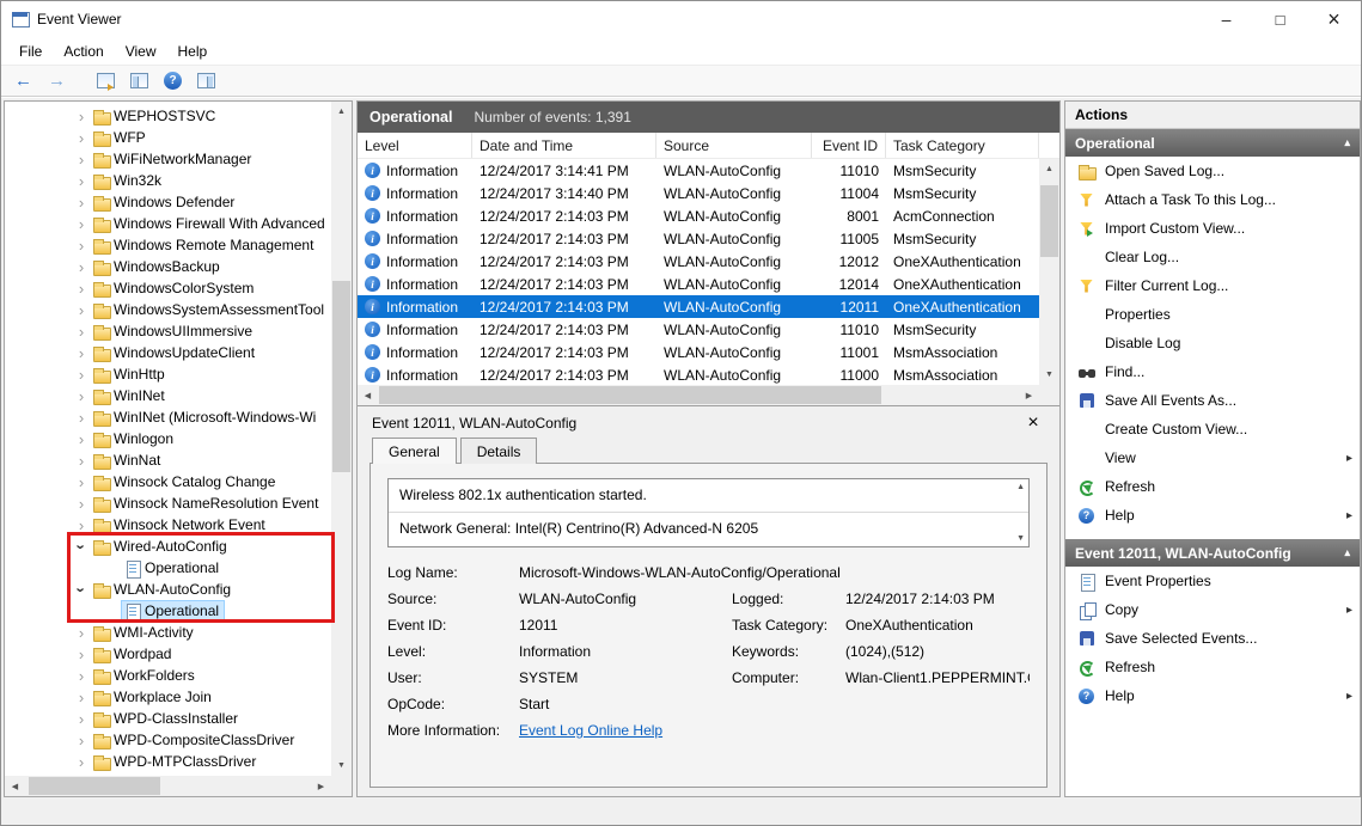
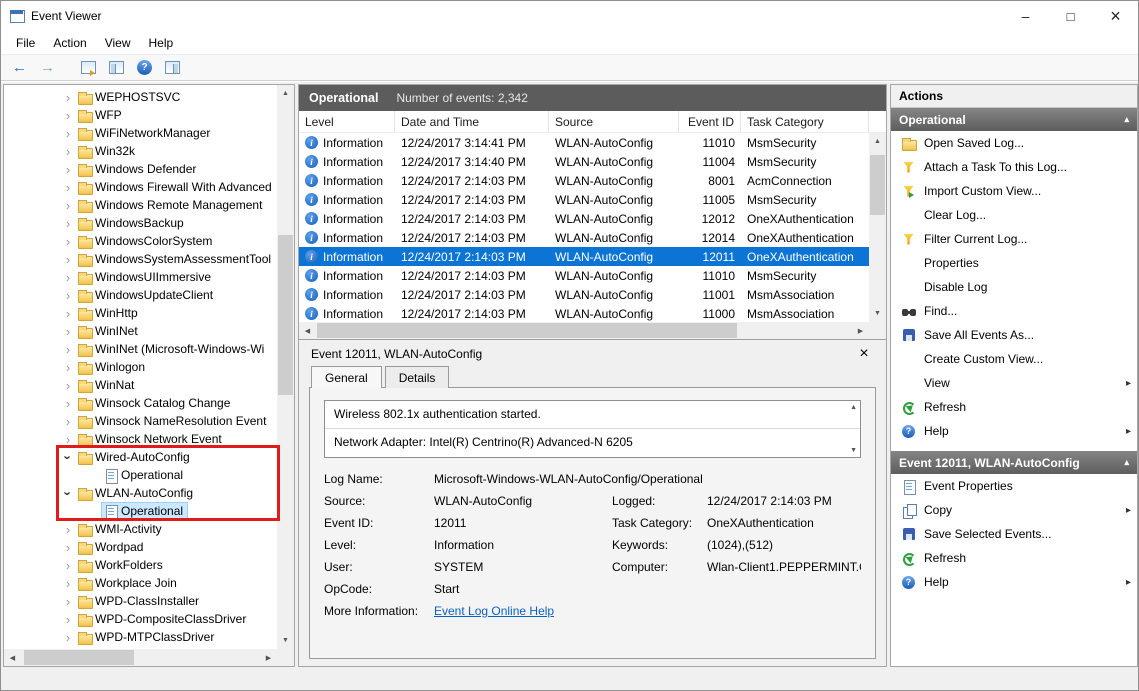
  Event Viewer
  File
  Action
  View
  Help
  WEPHOSTSVC
  WFP
  WiFiNetworkManager
  Win32k
  Windows Defender
  Windows Firewall With Advanced
  Windows Remote Management
  WindowsBackup
  WindowsColorSystem
  WindowsSystemAssessmentTool
  WindowsUIImmersive
  WindowsUpdateClient
  WinHttp
  WinINet
  WinINet (Microsoft-Windows-Wi
  Winlogon
  WinNat
  Winsock Catalog Change
  Winsock NameResolution Event
  Winsock Network Event
  Wired-AutoConfig
  Operational
  WLAN-AutoConfig
  Operational
  WMI-Activity
  Wordpad
  WorkFolders
  Workplace Join
  WPD-ClassInstaller
  WPD-CompositeClassDriver
  WPD-MTPClassDriver
  Operational
- Number of events: 1,391
+ Number of events: 2,342
  Level
  Date and Time
  Source
  Event ID
  Task Category
  Information
  12/24/2017 3:14:41 PM
  WLAN-AutoConfig
  11010
  MsmSecurity
  Information
  12/24/2017 3:14:40 PM
  WLAN-AutoConfig
  11004
  MsmSecurity
  Information
  12/24/2017 2:14:03 PM
  WLAN-AutoConfig
  8001
  AcmConnection
  Information
  12/24/2017 2:14:03 PM
  WLAN-AutoConfig
  11005
  MsmSecurity
  Information
  12/24/2017 2:14:03 PM
  WLAN-AutoConfig
  12012
  OneXAuthentication
  Information
  12/24/2017 2:14:03 PM
  WLAN-AutoConfig
  12014
  OneXAuthentication
  Information
  12/24/2017 2:14:03 PM
  WLAN-AutoConfig
  12011
  OneXAuthentication
  Information
  12/24/2017 2:14:03 PM
  WLAN-AutoConfig
  11010
  MsmSecurity
  Information
  12/24/2017 2:14:03 PM
  WLAN-AutoConfig
  11001
  MsmAssociation
  Information
  12/24/2017 2:14:03 PM
  WLAN-AutoConfig
  11000
  MsmAssociation
  Event 12011, WLAN-AutoConfig
  General
  Details
  Wireless 802.1x authentication started.
- Network General: Intel(R) Centrino(R) Advanced-N 6205
+ Network Adapter: Intel(R) Centrino(R) Advanced-N 6205
  Log Name:
  Microsoft-Windows-WLAN-AutoConfig/Operational
  Source:
  WLAN-AutoConfig
  Logged:
  12/24/2017 2:14:03 PM
  Event ID:
  12011
  Task Category:
  OneXAuthentication
  Level:
  Information
  Keywords:
  (1024),(512)
  User:
  SYSTEM
  Computer:
  Wlan-Client1.PEPPERMINT.
  OpCode:
  Start
  More Information:
  Event Log Online Help
  Actions
  Operational
  Open Saved Log...
  Attach a Task To this Log...
  Import Custom View...
  Clear Log...
  Filter Current Log...
  Properties
  Disable Log
  Find...
  Save All Events As...
  Create Custom View...
  View
  Refresh
  Help
  Event 12011, WLAN-AutoConfig
  Event Properties
  Copy
  Save Selected Events...
  Refresh
  Help
